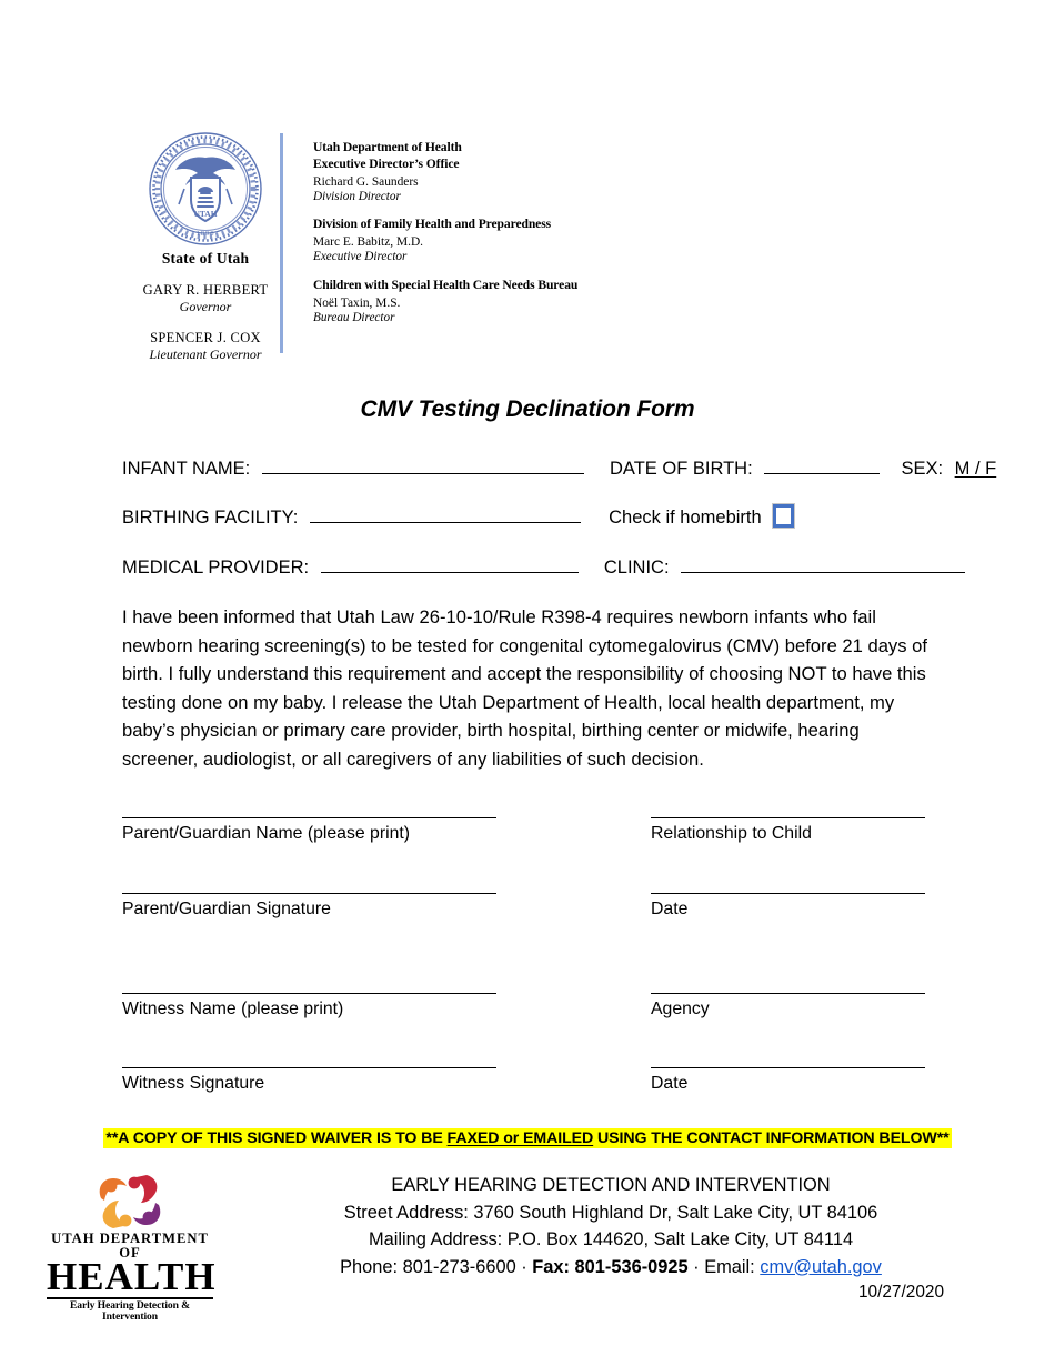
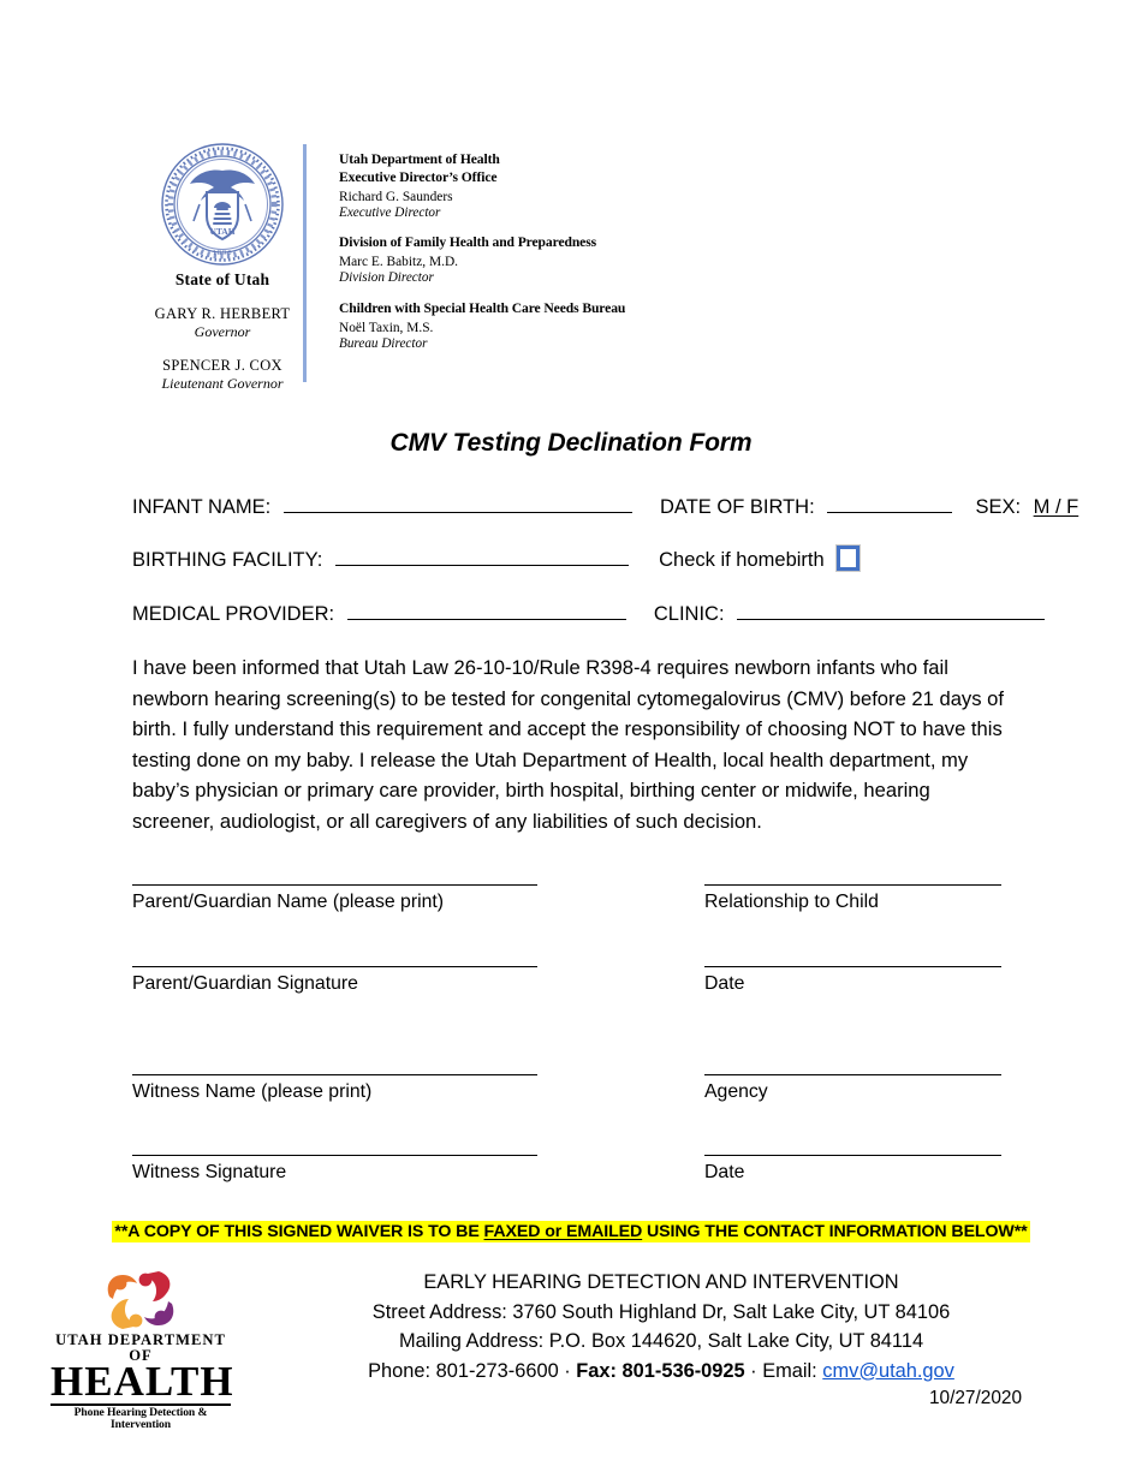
  UTAH
  State of Utah
  GARY R. HERBERT
  Governor
  SPENCER J. COX
  Lieutenant Governor
  Utah Department of Health
  Executive Director’s Office
  Richard G. Saunders
- Division Director
+ Executive Director
  Division of Family Health and Preparedness
  Marc E. Babitz, M.D.
- Executive Director
+ Division Director
  Children with Special Health Care Needs Bureau
  Noël Taxin, M.S.
  Bureau Director
  CMV Testing Declination Form
  INFANT NAME: DATE OF BIRTH: SEX: M / F
  BIRTHING FACILITY: Check if homebirth
  MEDICAL PROVIDER: CLINIC:
  I have been informed that Utah Law 26-10-10/Rule R398-4 requires newborn infants who fail newborn hearing screening(s) to be tested for congenital cytomegalovirus (CMV) before 21 days of birth. I fully understand this requirement and accept the responsibility of choosing NOT to have this testing done on my baby. I release the Utah Department of Health, local health department, my baby’s physician or primary care provider, birth hospital, birthing center or midwife, hearing screener, audiologist, or all caregivers of any liabilities of such decision.
  Parent/Guardian Name (please print)
  Relationship to Child
  Parent/Guardian Signature
  Date
  Witness Name (please print)
  Agency
  Witness Signature
  Date
  **A COPY OF THIS SIGNED WAIVER IS TO BE FAXED or EMAILED USING THE CONTACT INFORMATION BELOW**
  UTAH DEPARTMENT OF
  HEALTH
- Early Hearing Detection & Intervention
+ Phone Hearing Detection & Intervention
  EARLY HEARING DETECTION AND INTERVENTION
  Street Address: 3760 South Highland Dr, Salt Lake City, UT 84106
  Mailing Address: P.O. Box 144620, Salt Lake City, UT 84114
  Phone: 801-273-6600 · Fax: 801-536-0925 · Email: cmv@utah.gov
  10/27/2020
